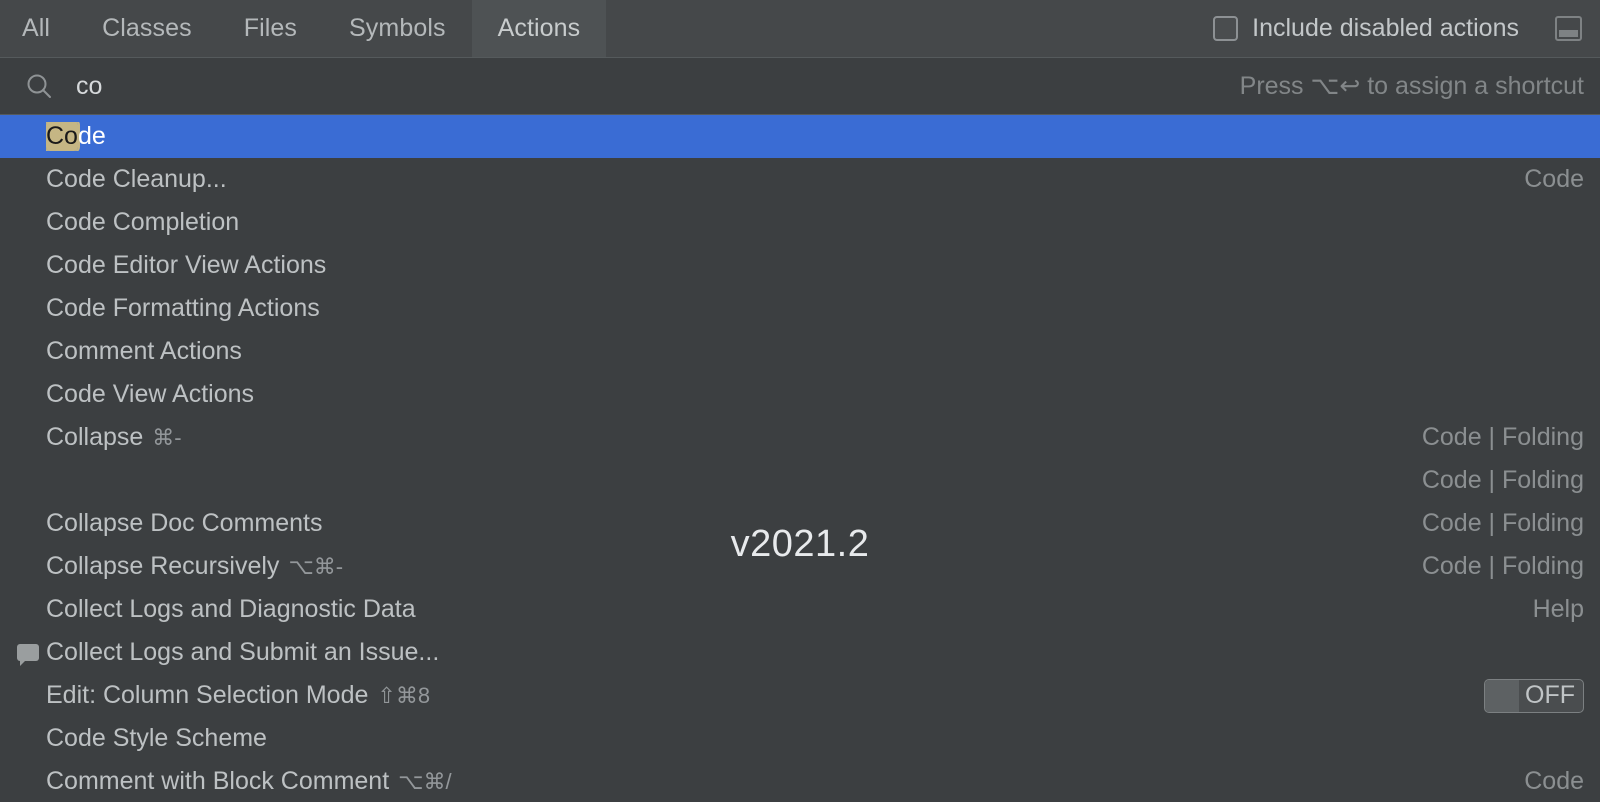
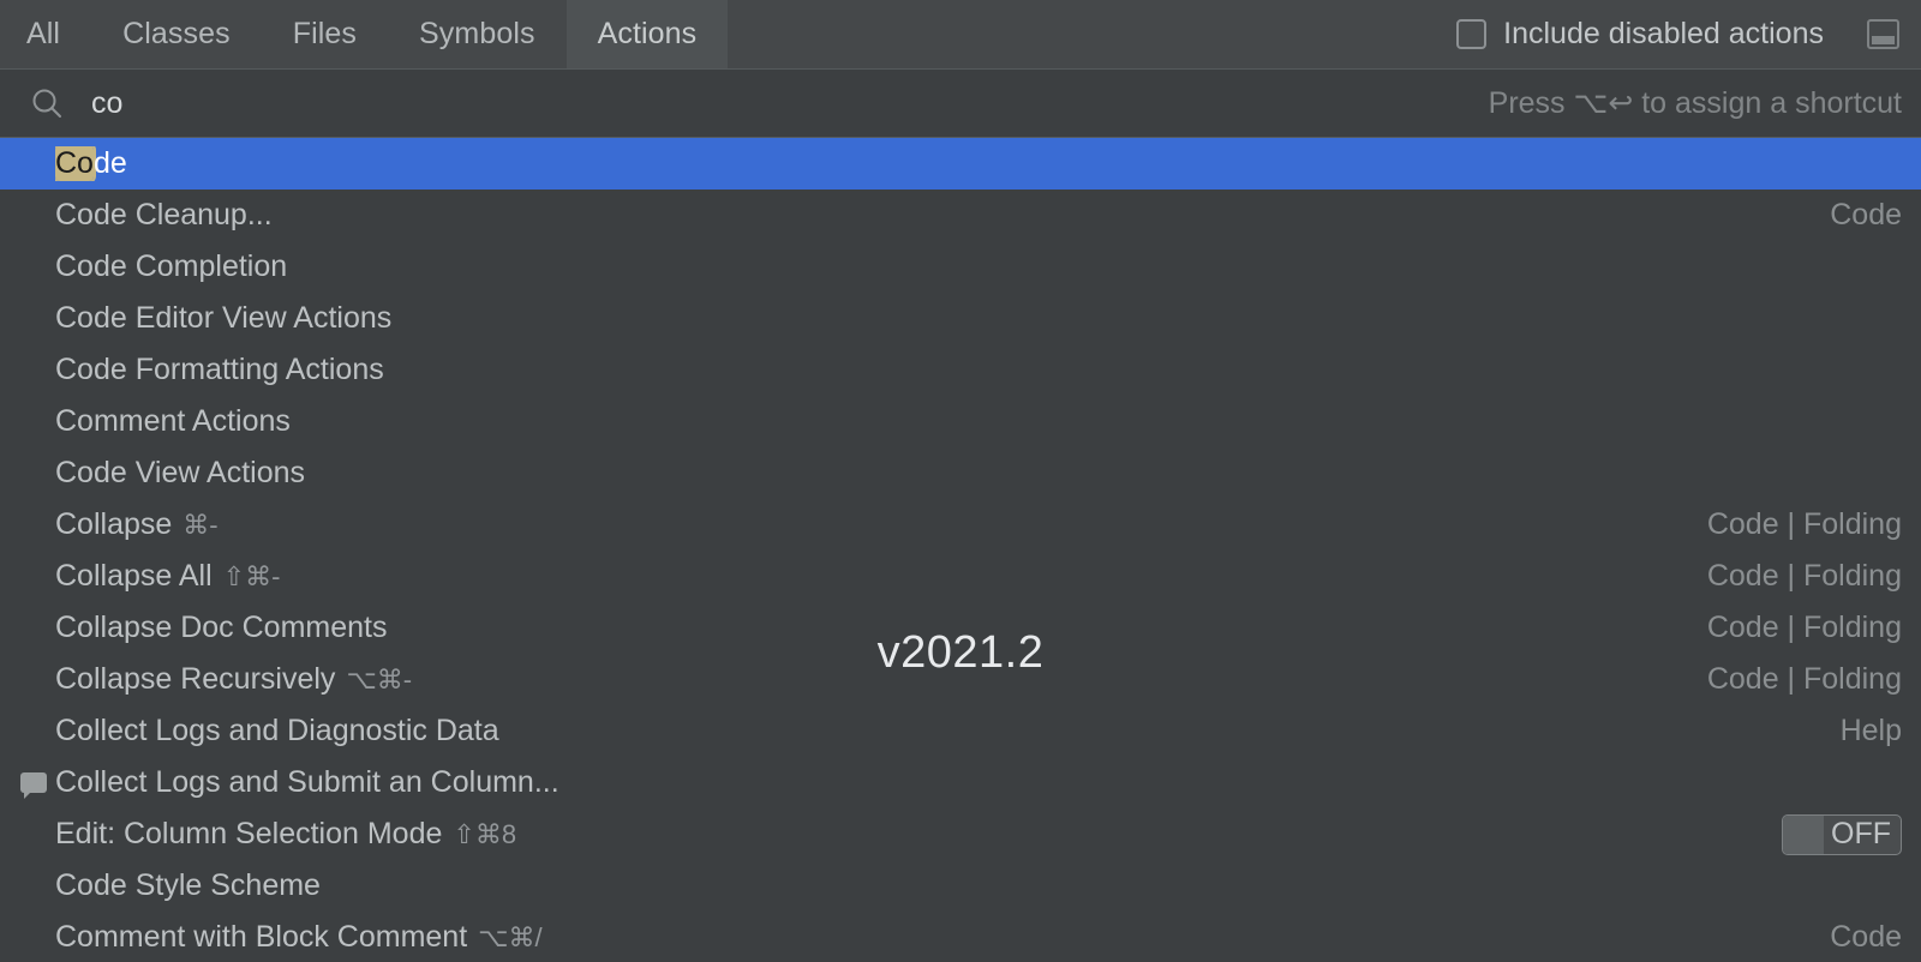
  All
  Classes
  Files
  Symbols
  Actions
  Include disabled actions
  co
  Press ⌥↩ to assign a shortcut
  v2021.2
  Code
  Code Cleanup...
  Code
  Code Completion
  Code Editor View Actions
  Code Formatting Actions
  Comment Actions
  Code View Actions
  Collapse
  ⌘-
  Code | Folding
+ Collapse All
+ ⇧⌘-
  Code | Folding
  Collapse Doc Comments
  Code | Folding
  Collapse Recursively
  ⌥⌘-
  Code | Folding
  Collect Logs and Diagnostic Data
  Help
- Collect Logs and Submit an Issue...
+ Collect Logs and Submit an Column...
  Edit: Column Selection Mode
  ⇧⌘8
  OFF
  Code Style Scheme
  Comment with Block Comment
  ⌥⌘/
  Code
